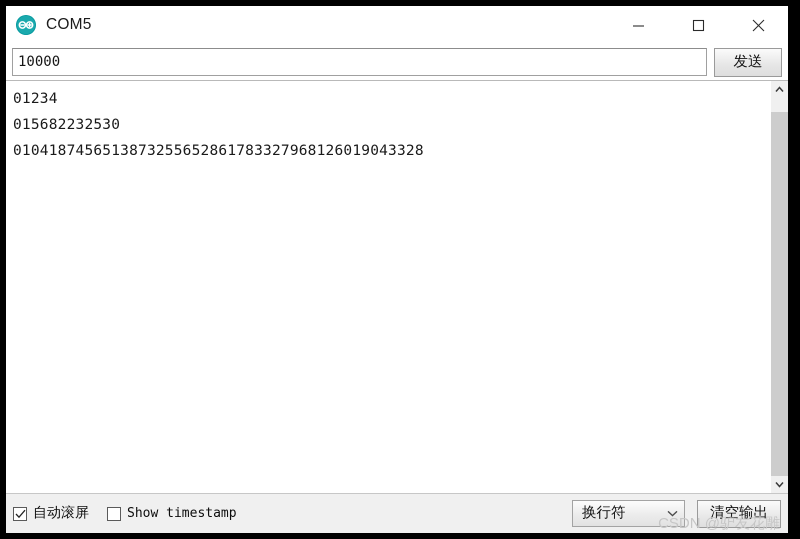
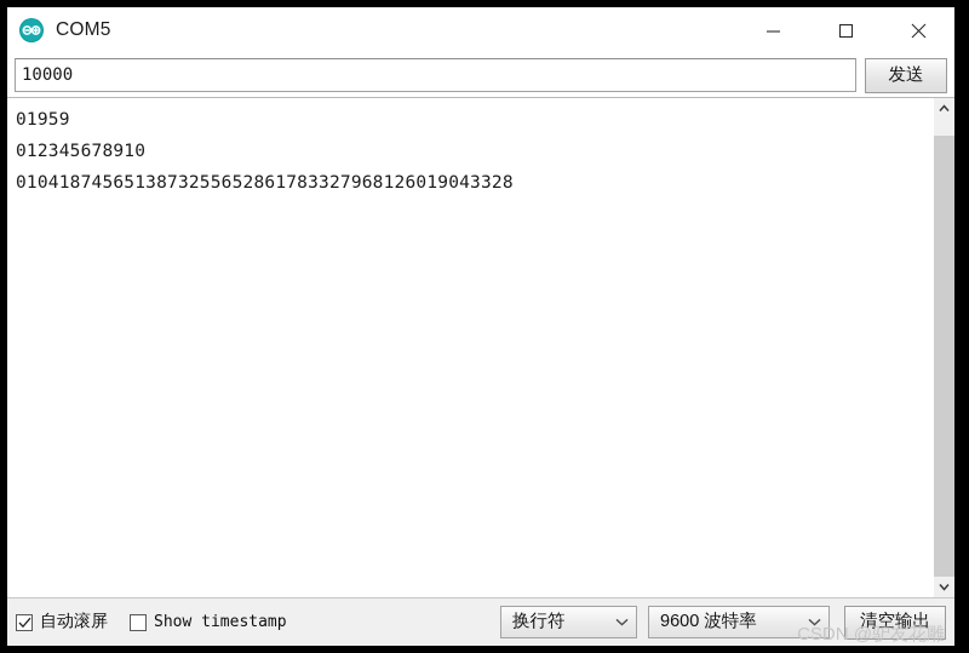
  COM5
  10000
  发送
- 01234
+ 01959
- 015682232530
+ 012345678910
  0104187456513873255652861783327968126019043328
  自动滚屏
  Show timestamp
  换行符
+ 9600 波特率
  清空输出
  CSDN @驴友花雕
